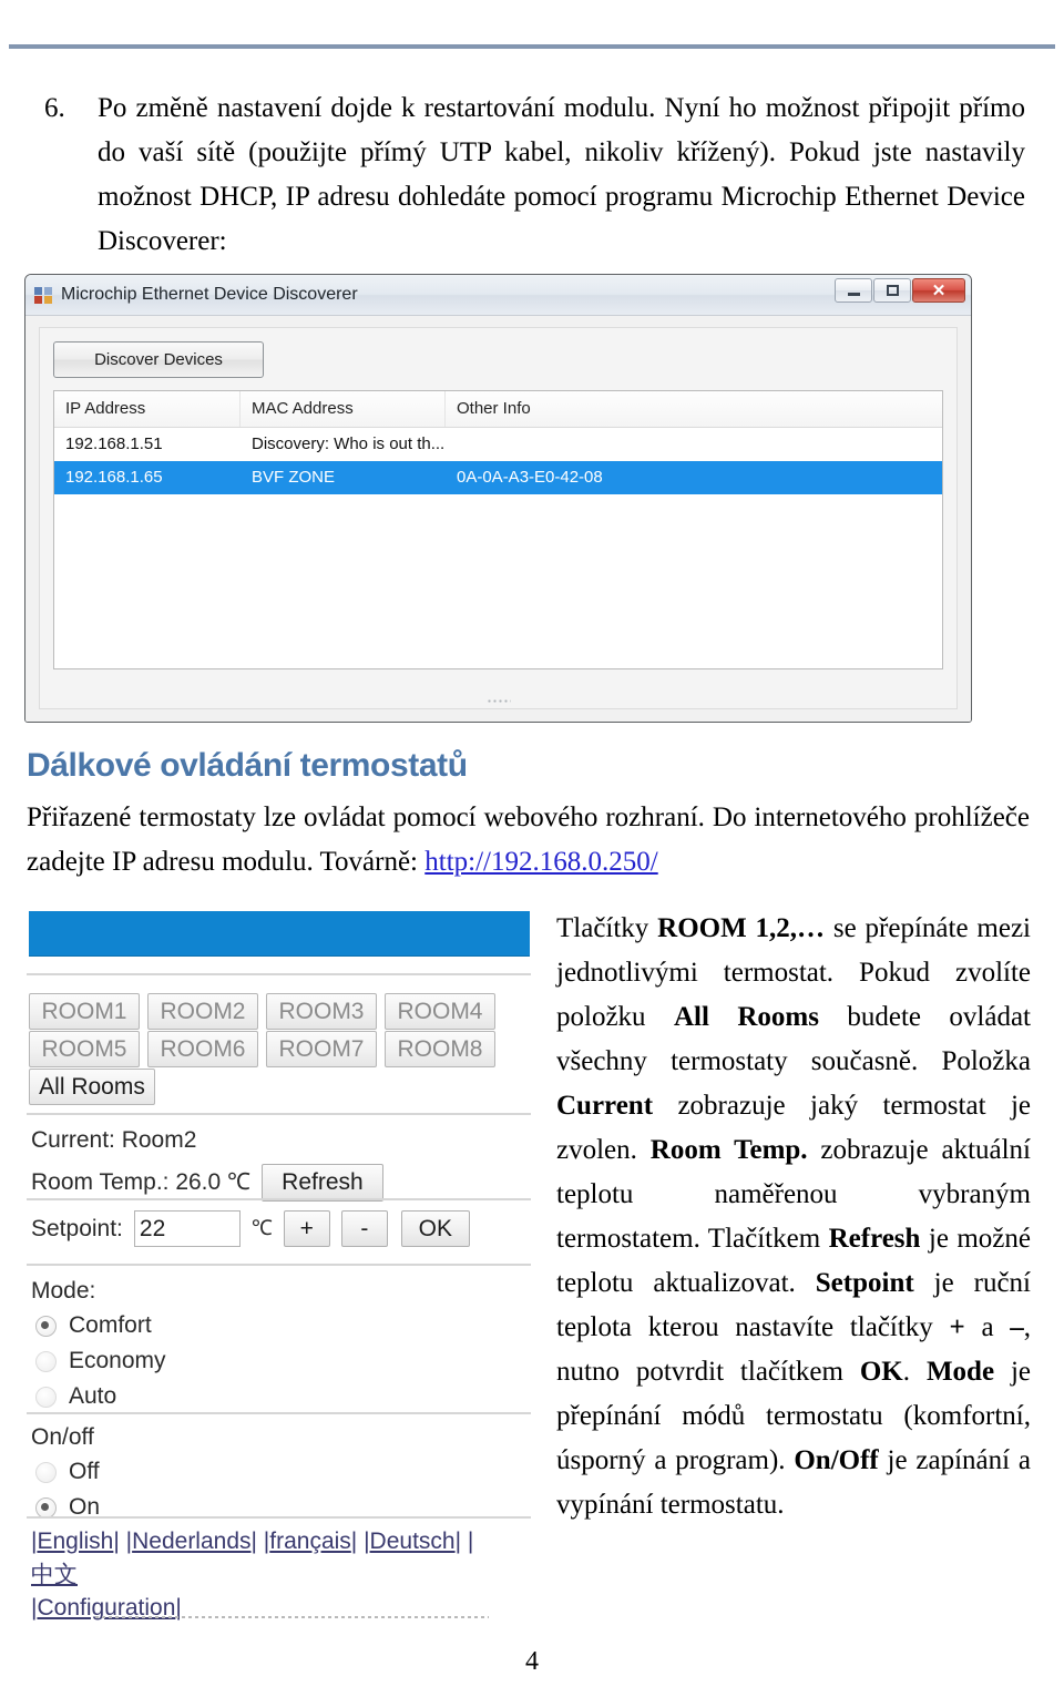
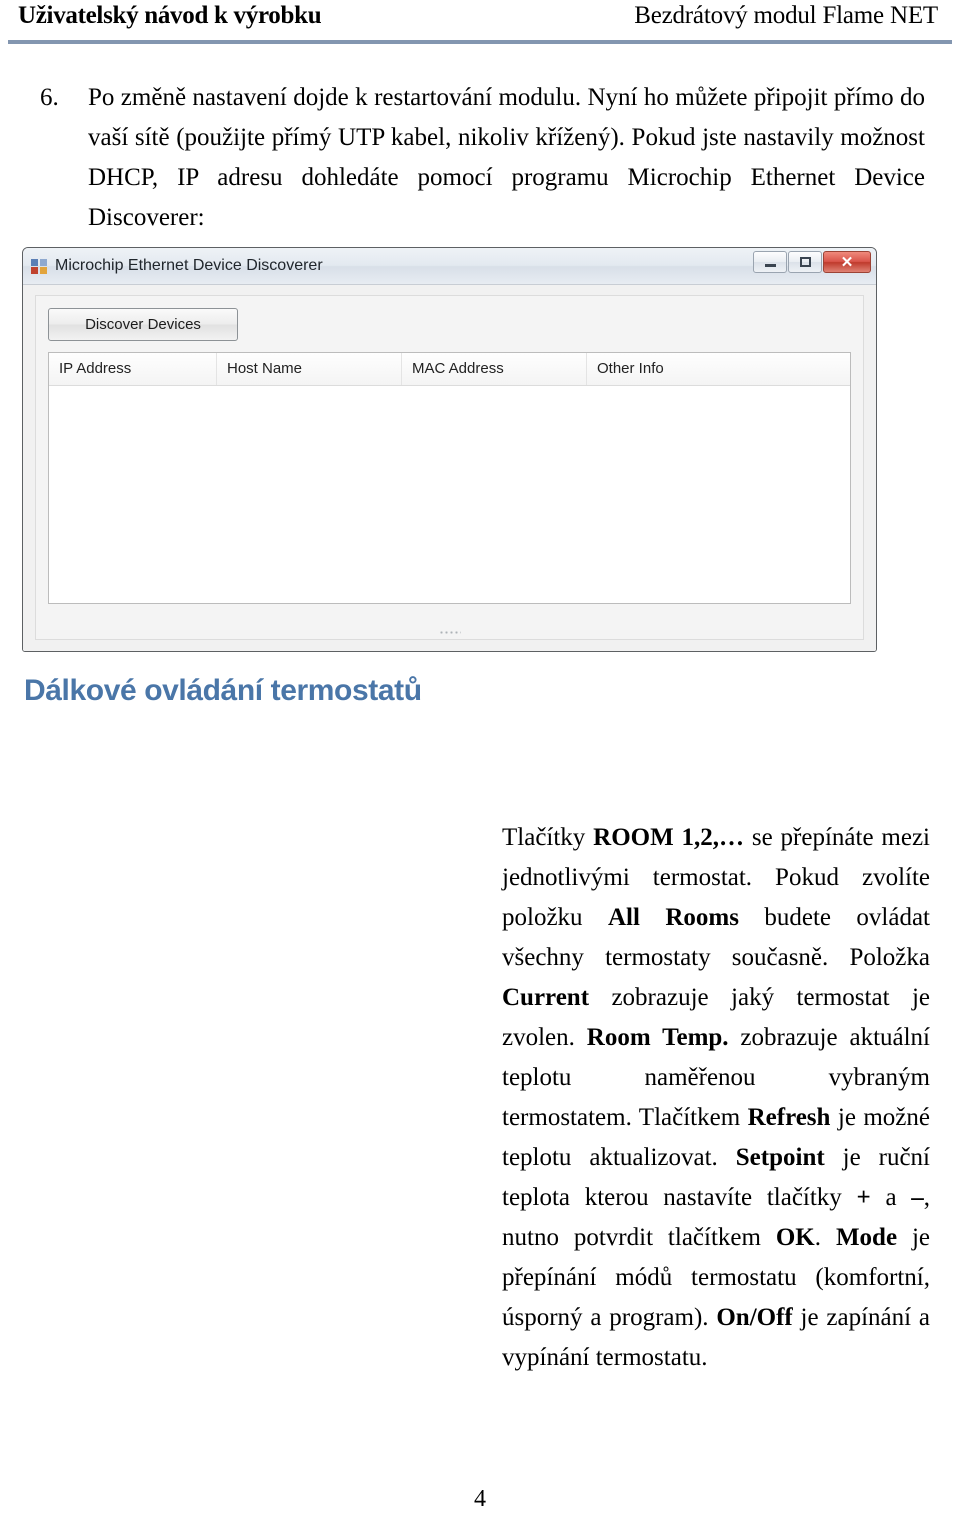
+ Uživatelský návod k výrobku
+ Bezdrátový modul Flame NET
  6.
- Po změně nastavení dojde k restartování modulu. Nyní ho možnost připojit přímo do vaší sítě (použijte přímý UTP kabel, nikoliv křížený). Pokud jste nastavily možnost DHCP, IP adresu dohledáte pomocí programu Microchip Ethernet Device Discoverer:
+ Po změně nastavení dojde k restartování modulu. Nyní ho můžete připojit přímo do vaší sítě (použijte přímý UTP kabel, nikoliv křížený). Pokud jste nastavily možnost DHCP, IP adresu dohledáte pomocí programu Microchip Ethernet Device Discoverer:
  Microchip Ethernet Device Discoverer
  ✕
  Discover Devices
  IP Address
+ Host Name
  MAC Address
  Other Info
- 192.168.1.51
- Discovery: Who is out th...
- 192.168.1.65
- BVF ZONE
- 0A-0A-A3-E0-42-08
  Dálkové ovládání termostatů
- Přiřazené termostaty lze ovládat pomocí webového rozhraní. Do internetového prohlížeče zadejte IP adresu modulu. Továrně: http://192.168.0.250/
- ROOM1
- ROOM2
- ROOM3
- ROOM4
- ROOM5
- ROOM6
- ROOM7
- ROOM8
- All Rooms
- Current: Room2
- Room Temp.: 26.0 ℃
- Refresh
- Setpoint:
- 22
- ℃
- +
- -
- OK
- Mode:
- Comfort
- Economy
- Auto
- On/off
- Off
- On
- |English| |Nederlands| |français| |Deutsch| |
- 中文
- |Configuration|
  Tlačítky ROOM 1,2,… se přepínáte mezi jednotlivými termostat. Pokud zvolíte položku All Rooms budete ovládat všechny termostaty současně. Položka Current zobrazuje jaký termostat je zvolen. Room Temp. zobrazuje aktuální teplotu naměřenou vybraným termostatem. Tlačítkem Refresh je možné teplotu aktualizovat. Setpoint je ruční teplota kterou nastavíte tlačítky + a –, nutno potvrdit tlačítkem OK. Mode je přepínání módů termostatu (komfortní, úsporný a program). On/Off je zapínání a vypínání termostatu.
  4
